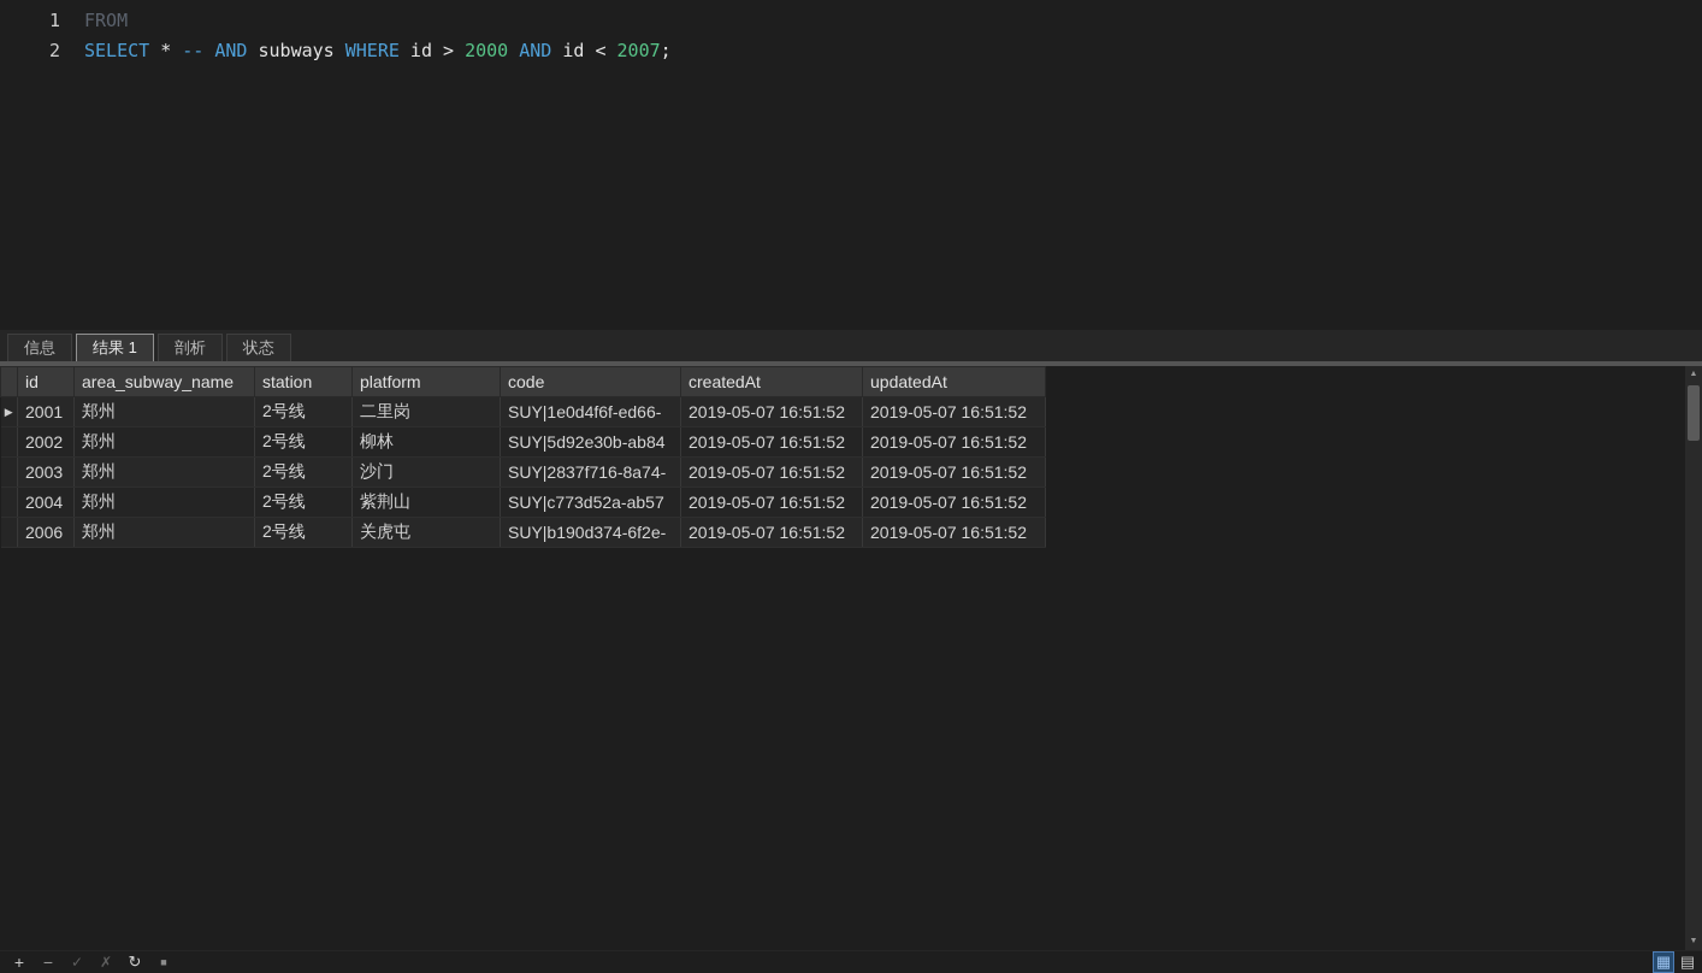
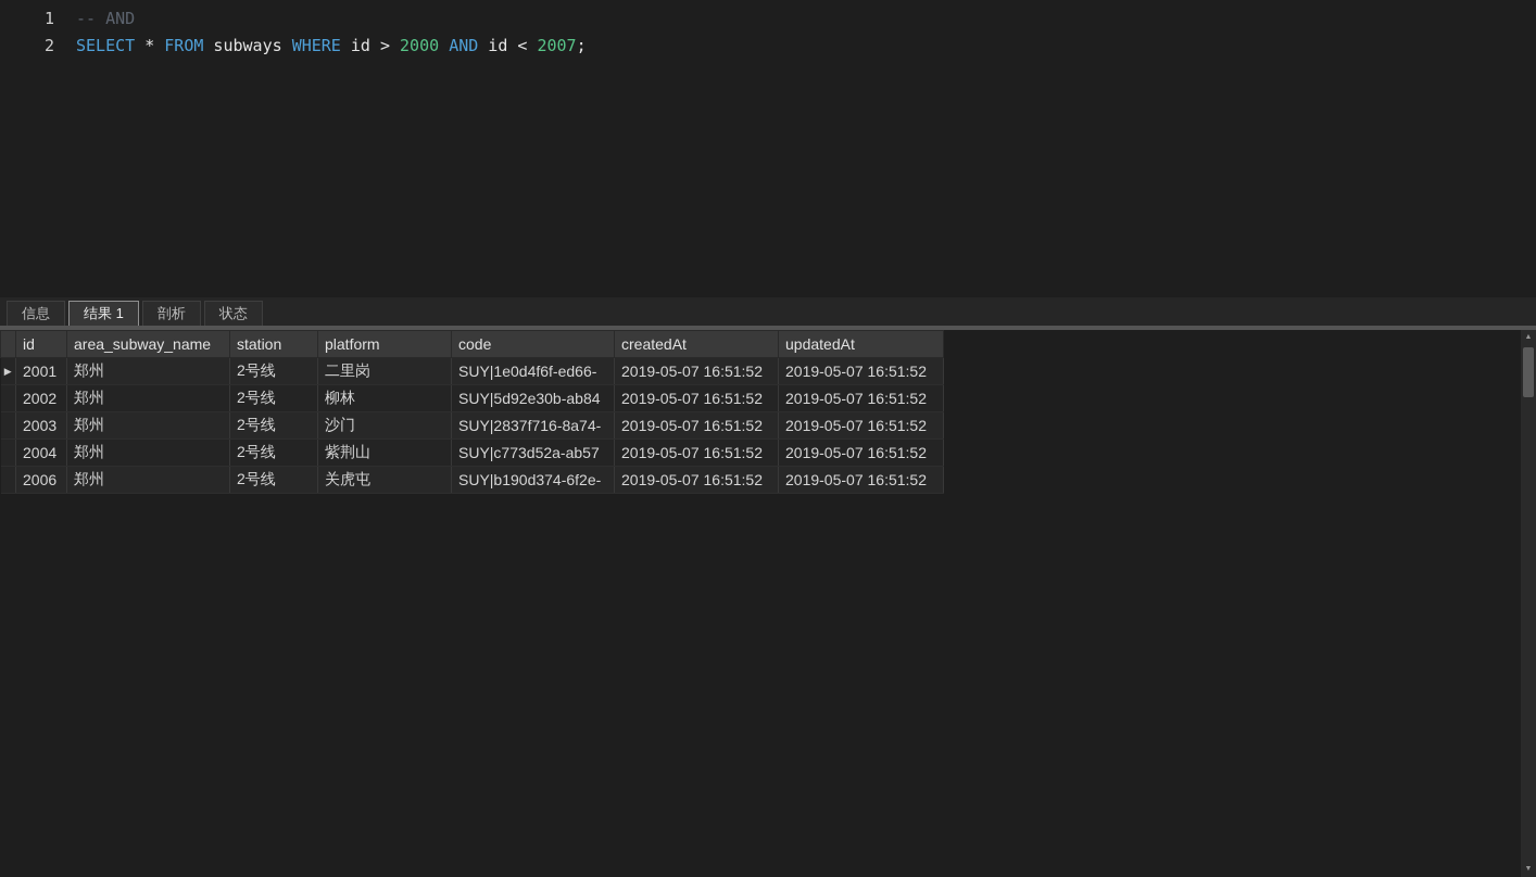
  1
- FROM
+ -- AND
  2
- SELECT * -- AND subways WHERE id > 2000 AND id < 2007;
+ SELECT * FROM subways WHERE id > 2000 AND id < 2007;
  信息
  结果 1
  剖析
  状态
  	id	area_subway_name	station	platform	code	createdAt	updatedAt
  ▶	2001	郑州	2号线	二里岗	SUY|1e0d4f6f-ed66-	2019-05-07 16:51:52	2019-05-07 16:51:52
  	2002	郑州	2号线	柳林	SUY|5d92e30b-ab84	2019-05-07 16:51:52	2019-05-07 16:51:52
  	2003	郑州	2号线	沙门	SUY|2837f716-8a74-	2019-05-07 16:51:52	2019-05-07 16:51:52
  	2004	郑州	2号线	紫荆山	SUY|c773d52a-ab57	2019-05-07 16:51:52	2019-05-07 16:51:52
  	2006	郑州	2号线	关虎屯	SUY|b190d374-6f2e-	2019-05-07 16:51:52	2019-05-07 16:51:52
- +
- −
- ✓
- ✗
- ↻
- ■
- ▦
- ▤
